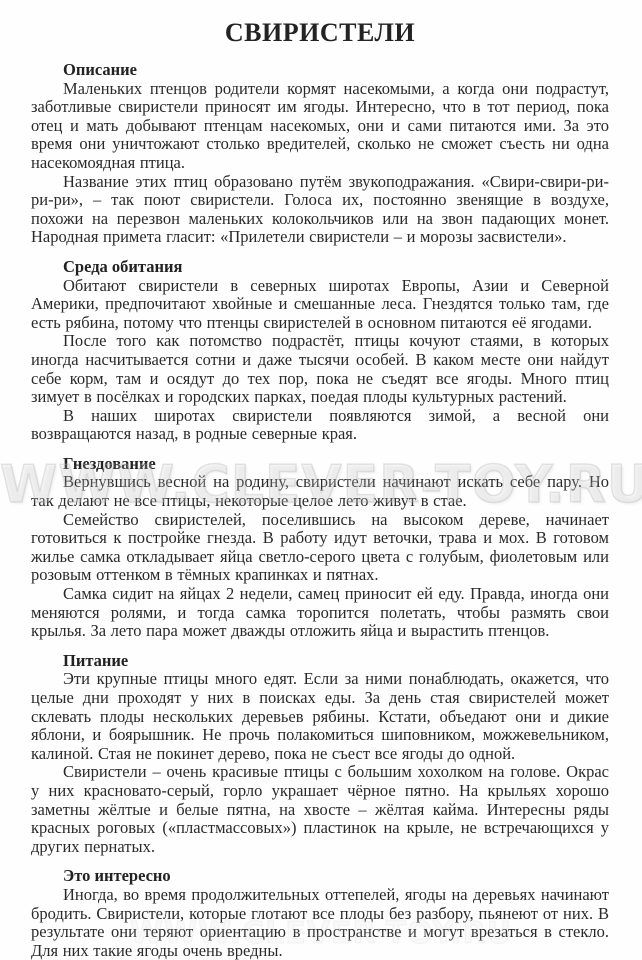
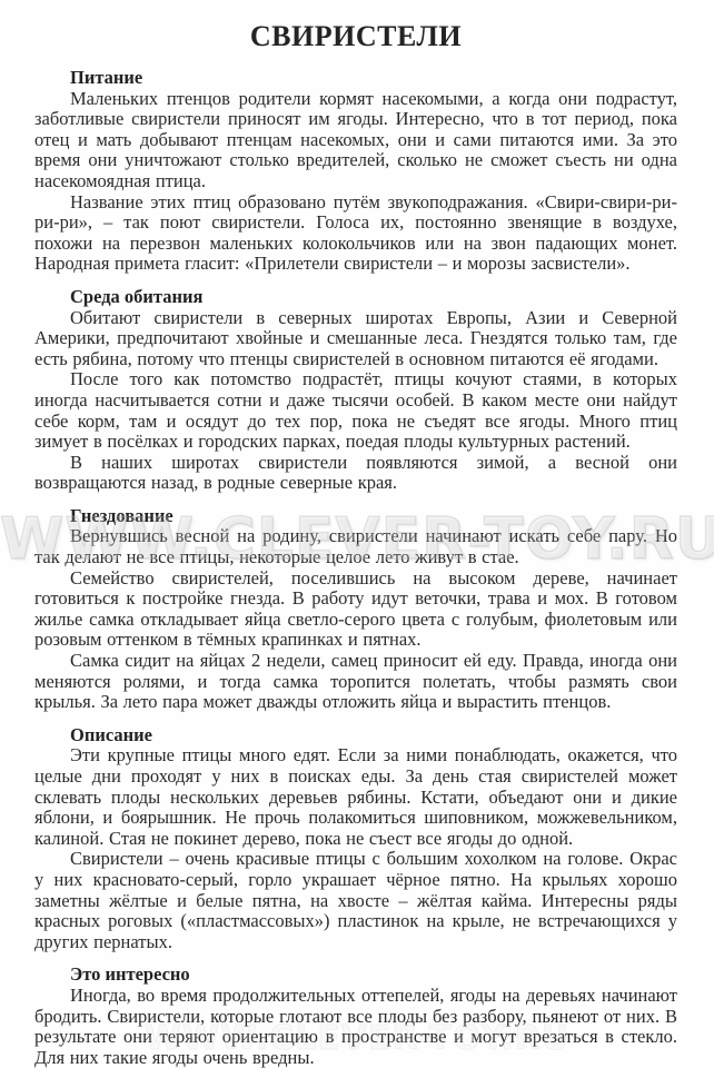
  СВИРИСТЕЛИ
- Описание
+ Питание
  Маленьких птенцов родители кормят насекомыми, а когда они подрастут, заботливые свиристели приносят им ягоды. Интересно, что в тот период, пока отец и мать добывают птенцам насекомых, они и сами питаются ими. За это время они уничтожают столько вредителей, сколько не сможет съесть ни одна насекомоядная птица.
  Название этих птиц образовано путём звукоподражания. «Свири-свири-ри-ри-ри», – так поют свиристели. Голоса их, постоянно звенящие в воздухе, похожи на перезвон маленьких колокольчиков или на звон падающих монет. Народная примета гласит: «Прилетели свиристели – и морозы засвистели».
  Среда обитания
  Обитают свиристели в северных широтах Европы, Азии и Северной Америки, предпочитают хвойные и смешанные леса. Гнездятся только там, где есть рябина, потому что птенцы свиристелей в основном питаются её ягодами.
  После того как потомство подрастёт, птицы кочуют стаями, в которых иногда насчитывается сотни и даже тысячи особей. В каком месте они найдут себе корм, там и осядут до тех пор, пока не съедят все ягоды. Много птиц зимует в посёлках и городских парках, поедая плоды культурных растений.
  В наших широтах свиристели появляются зимой, а весной они возвращаются назад, в родные северные края.
  Гнездование
  Вернувшись весной на родину, свиристели начинают искать себе пару. Но так делают не все птицы, некоторые целое лето живут в стае.
  Семейство свиристелей, поселившись на высоком дереве, начинает готовиться к постройке гнезда. В работу идут веточки, трава и мох. В готовом жилье самка откладывает яйца светло-серого цвета с голубым, фиолетовым или розовым оттенком в тёмных крапинках и пятнах.
  Самка сидит на яйцах 2 недели, самец приносит ей еду. Правда, иногда они меняются ролями, и тогда самка торопится полетать, чтобы размять свои крылья. За лето пара может дважды отложить яйца и вырастить птенцов.
- Питание
+ Описание
  Эти крупные птицы много едят. Если за ними понаблюдать, окажется, что целые дни проходят у них в поисках еды. За день стая свиристелей может склевать плоды нескольких деревьев рябины. Кстати, объедают они и дикие яблони, и боярышник. Не прочь полакомиться шиповником, можжевельником, калиной. Стая не покинет дерево, пока не съест все ягоды до одной.
  Свиристели – очень красивые птицы с большим хохолком на голове. Окрас у них красновато-серый, горло украшает чёрное пятно. На крыльях хорошо заметны жёлтые и белые пятна, на хвосте – жёлтая кайма. Интересны ряды красных роговых («пластмассовых») пластинок на крыле, не встречающихся у других пернатых.
  Это интересно
  Иногда, во время продолжительных оттепелей, ягоды на деревьях начинают бродить. Свиристели, которые глотают все плоды без разбору, пьянеют от них. В результате они теряют ориентацию в пространстве и могут врезаться в стекло. Для них такие ягоды очень вредны.
  WWW.CLEVER-TOY.RU
  WWW.CLEVER-TOY.RU
